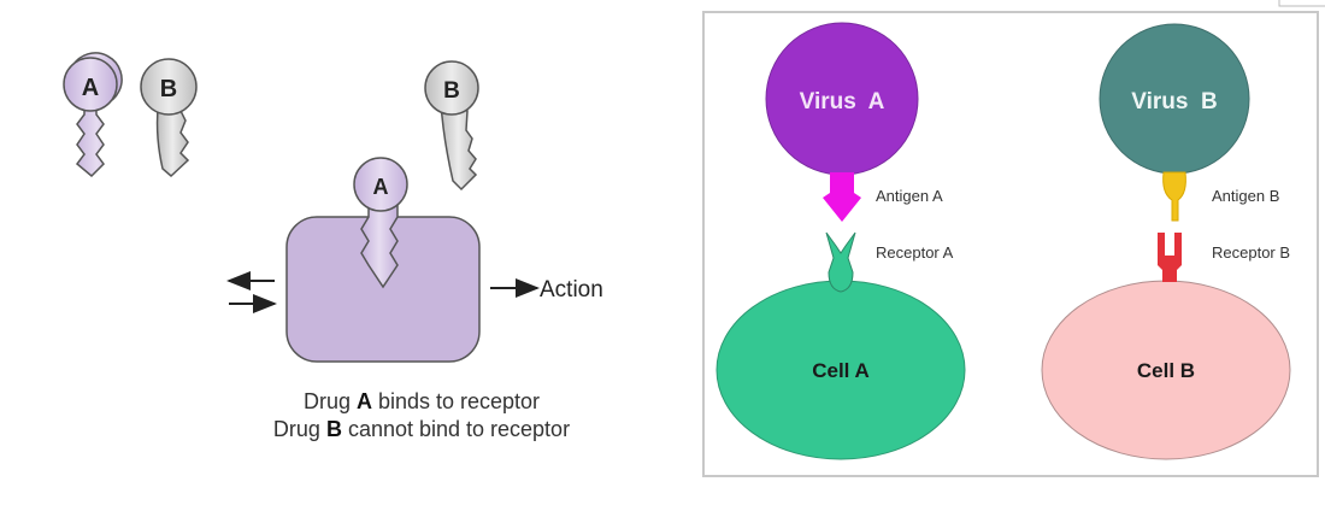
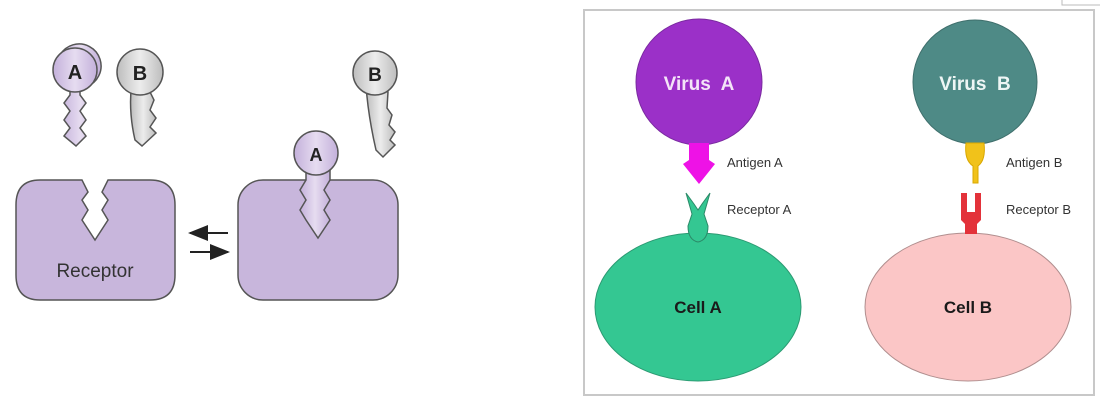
  A
  B
+ Receptor
  A
  B
- Action
- Drug A binds to receptor
- Drug B cannot bind to receptor
  Virus A
  Antigen A
  Receptor A
  Cell A
  Virus B
  Antigen B
  Receptor B
  Cell B
